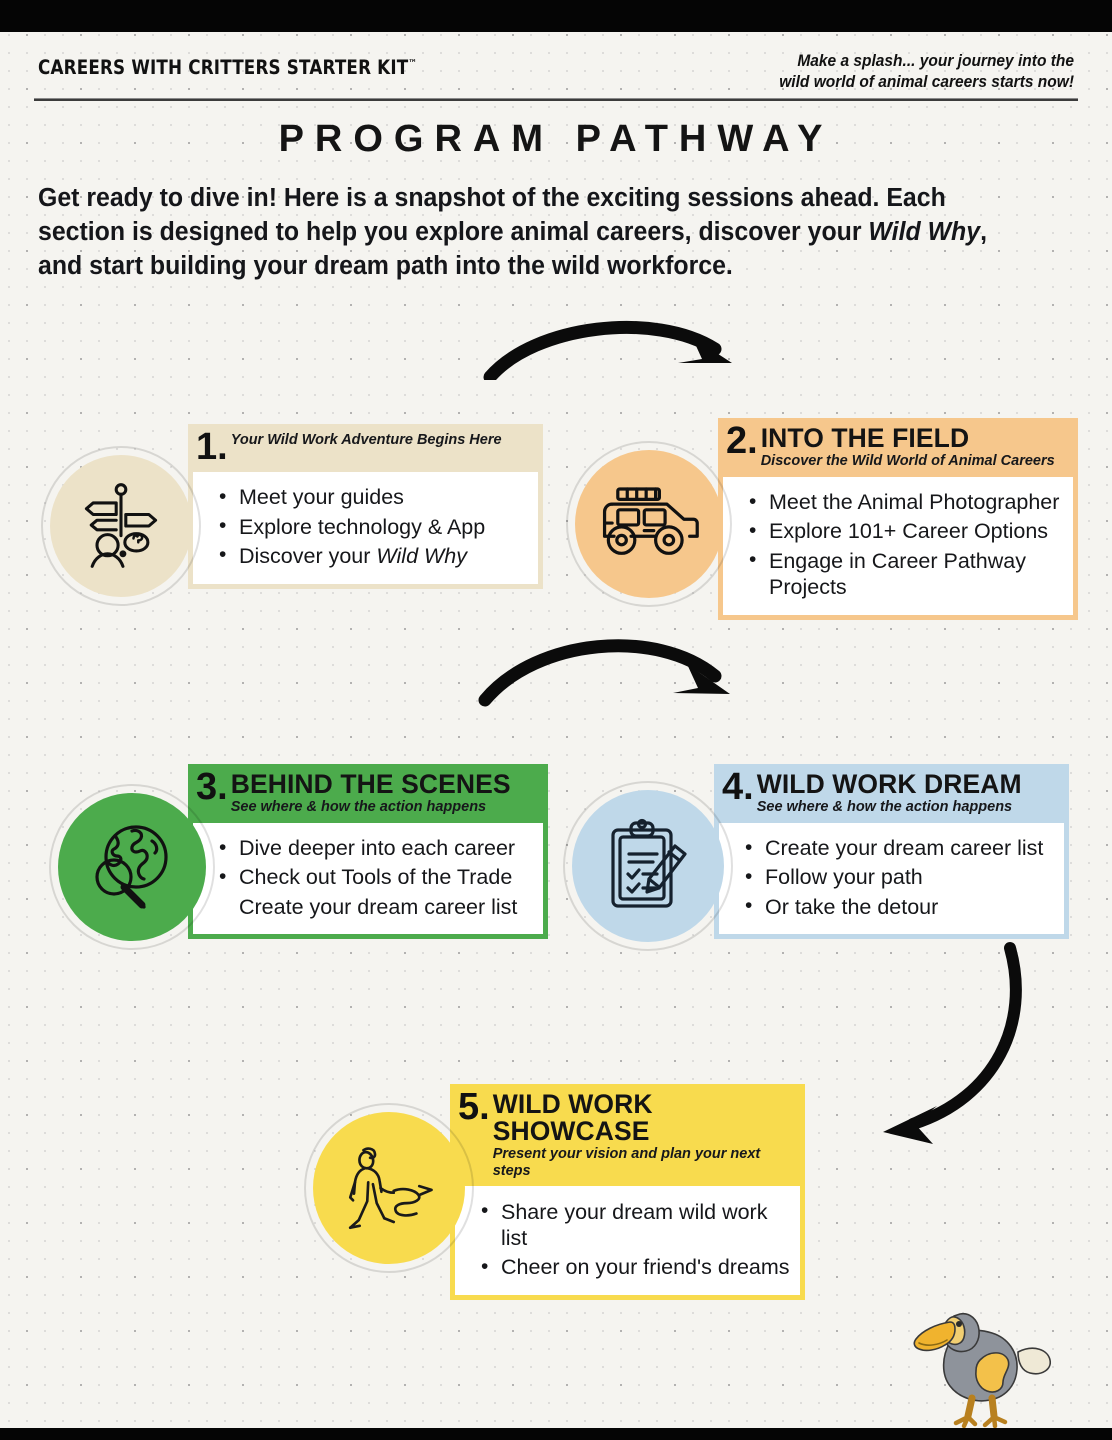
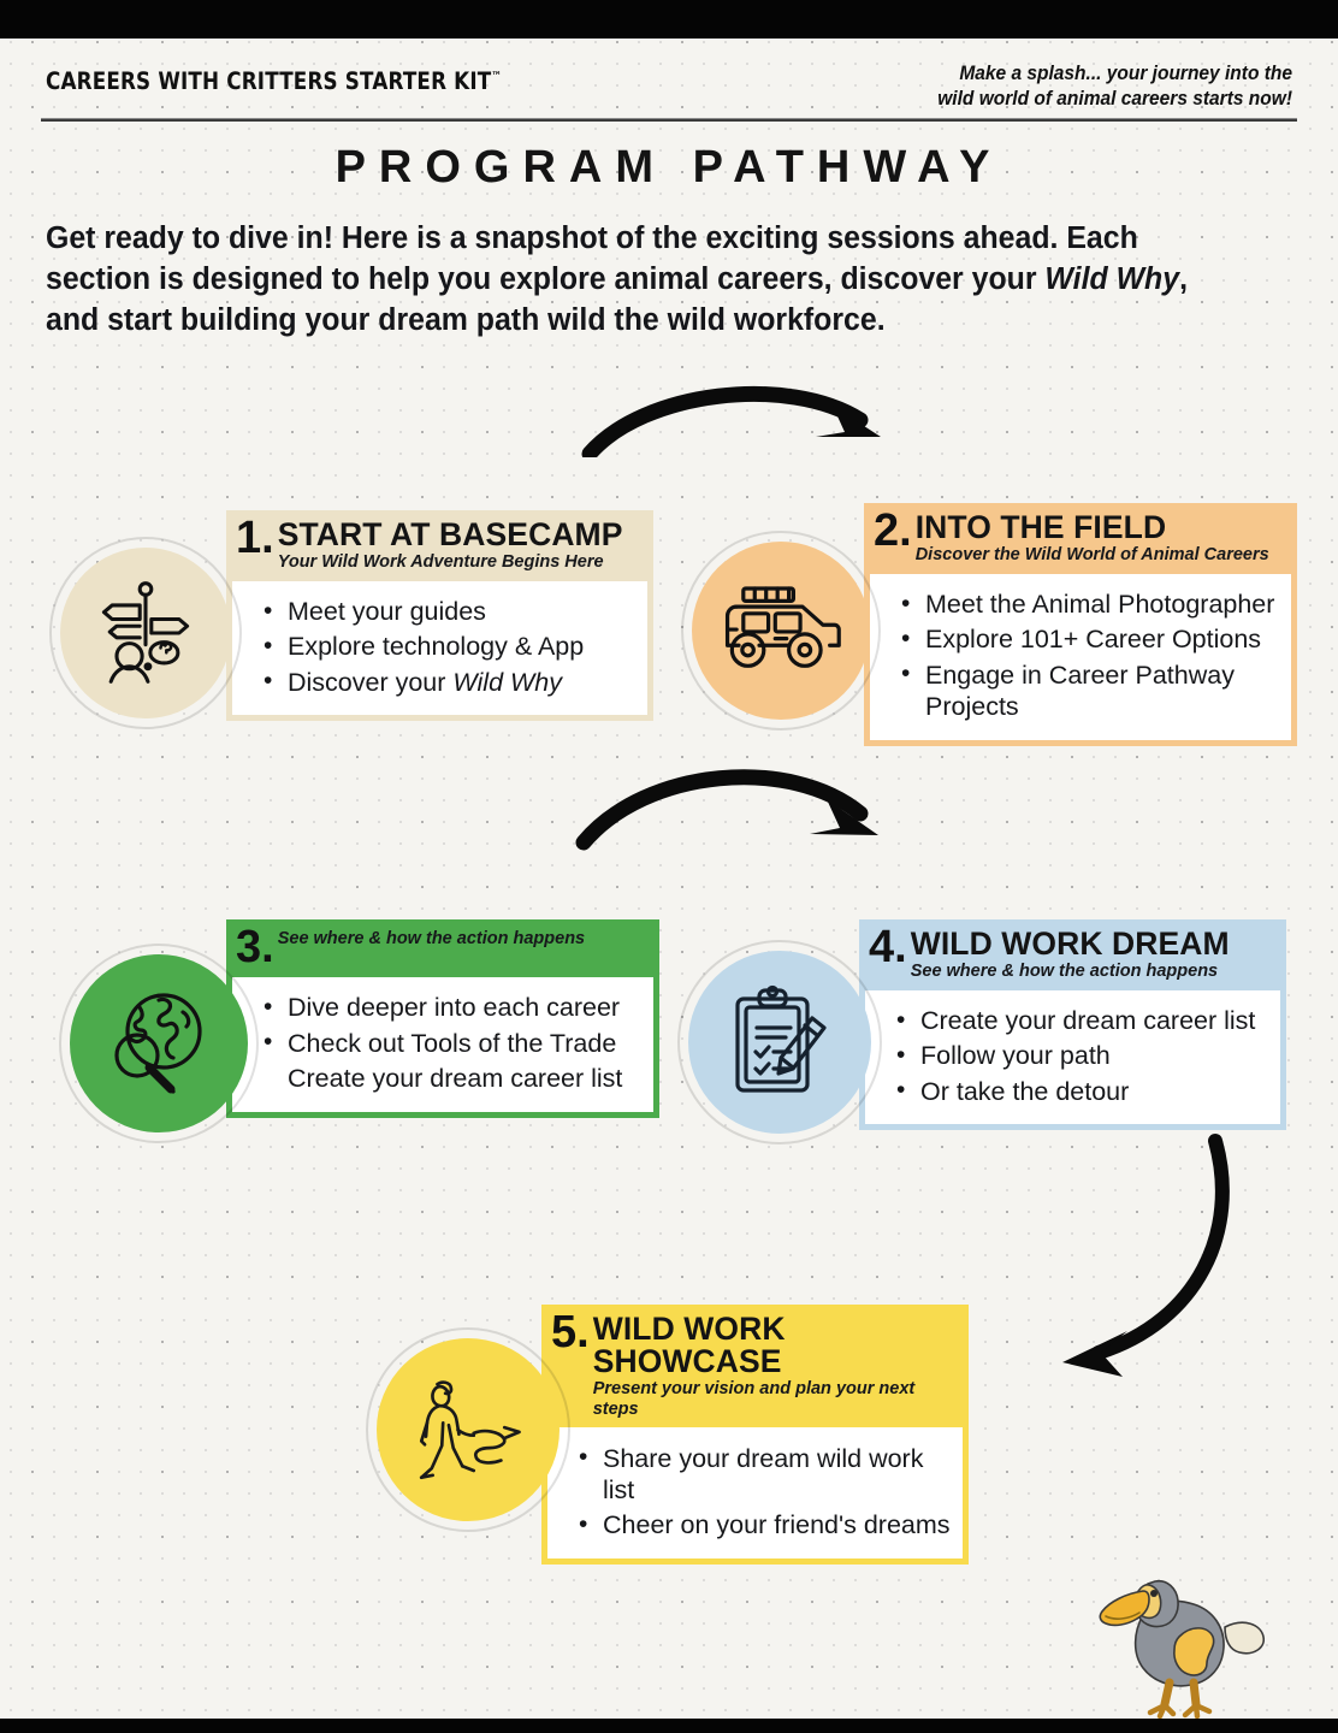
  CAREERS WITH CRITTERS STARTER KIT™
  Make a splash... your journey into the
  wild world of animal careers starts now!
  PROGRAM PATHWAY
- Get ready to dive in! Here is a snapshot of the exciting sessions ahead. Each section is designed to help you explore animal careers, discover your Wild Why, and start building your dream path into the wild workforce.
+ Get ready to dive in! Here is a snapshot of the exciting sessions ahead. Each section is designed to help you explore animal careers, discover your Wild Why, and start building your dream path wild the wild workforce.
  1.
+ START AT BASECAMP
  Your Wild Work Adventure Begins Here
  Meet your guides
  Explore technology & App
  Discover your Wild Why
  2.
  INTO THE FIELD
  Discover the Wild World of Animal Careers
  Meet the Animal Photographer
  Explore 101+ Career Options
  Engage in Career Pathway Projects
  3.
- BEHIND THE SCENES
  See where & how the action happens
  Dive deeper into each career
  Check out Tools of the Trade
  Create your dream career list
  4.
  WILD WORK DREAM
  See where & how the action happens
  Create your dream career list
  Follow your path
  Or take the detour
  5.
  WILD WORK SHOWCASE
  Present your vision and plan your next steps
  Share your dream wild work list
  Cheer on your friend's dreams
